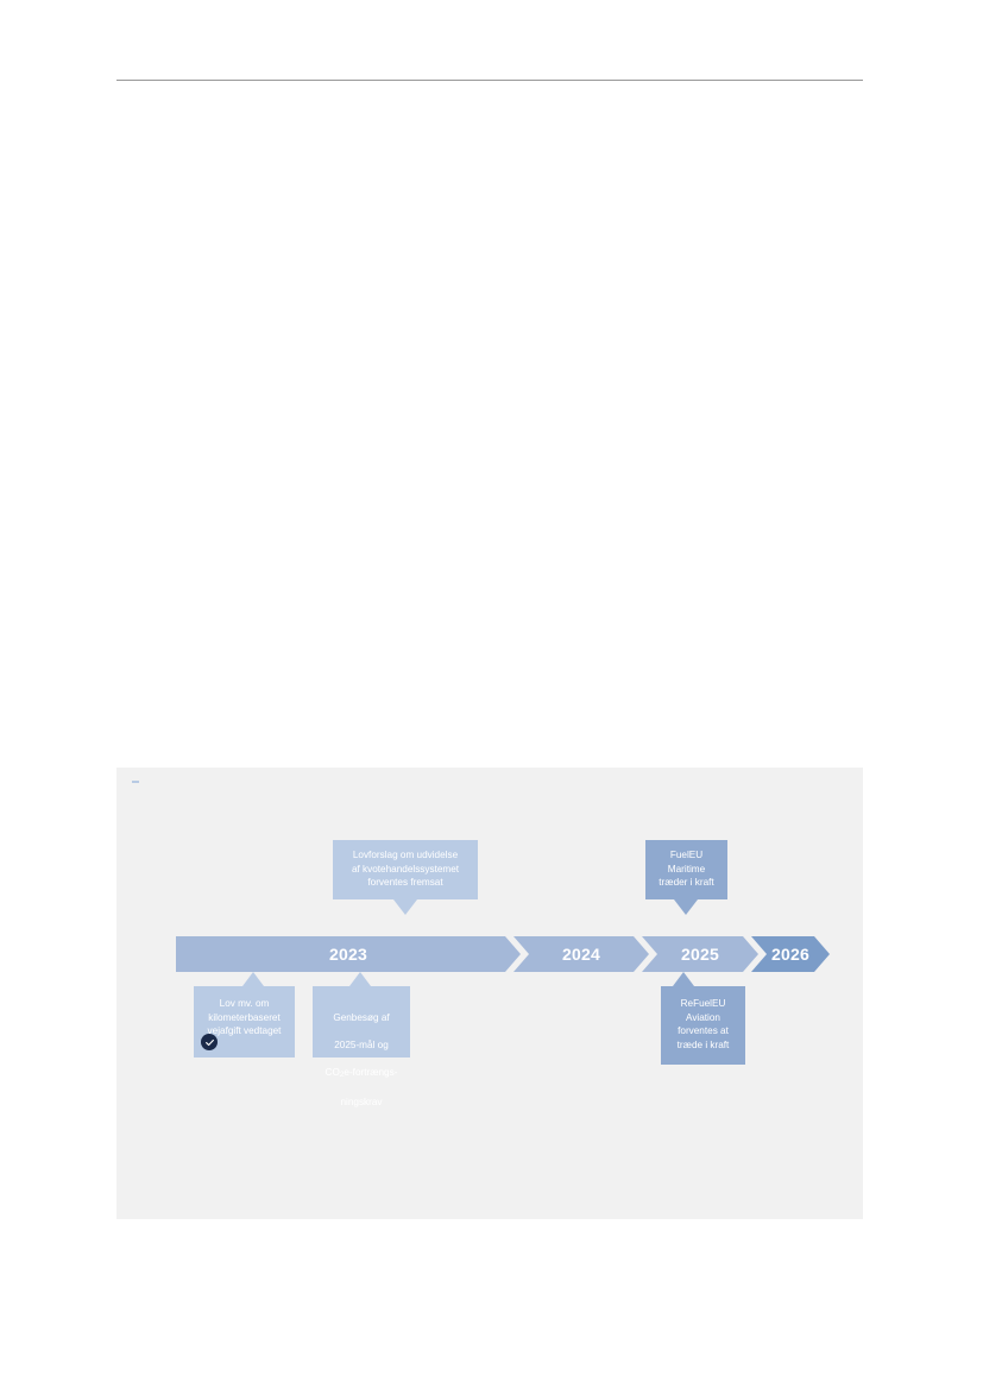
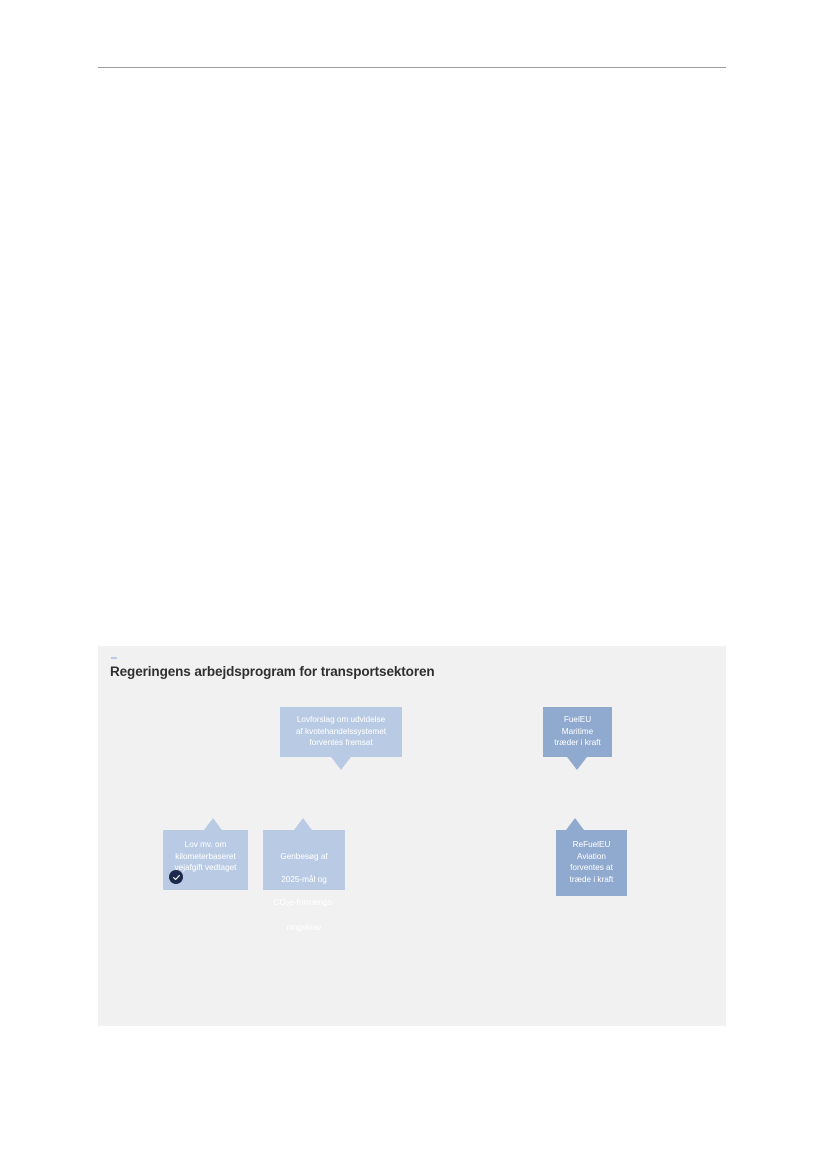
+ Regeringens arbejdsprogram for transportsektoren
  Lovforslag om udvidelse
  af kvotehandelssystemet
  forventes fremsat
  FuelEU
  Maritime
  træder i kraft
- 2023
- 2024
- 2025
- 2026
  Lov mv. om
  kilometerbaseret
  vejafgift vedtaget
  Genbesøg af
  2025-mål og
  ReFuelEU
  Aviation
  forventes at
  træde i kraft
